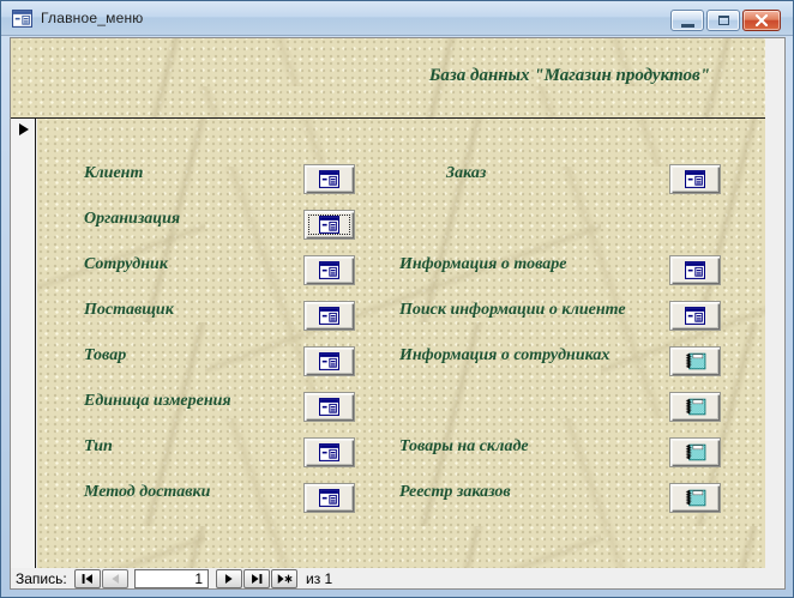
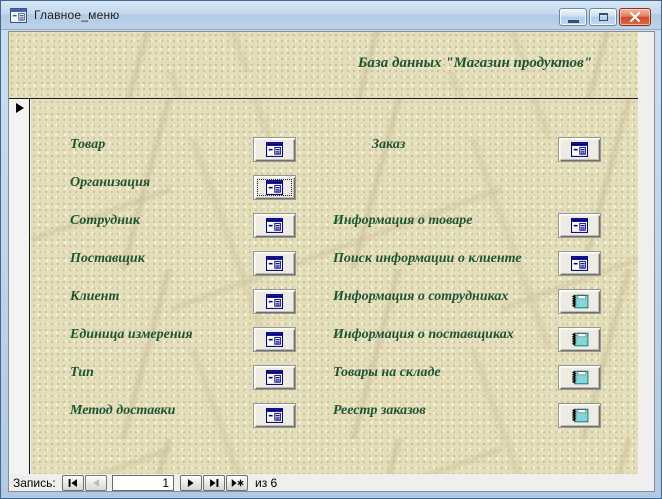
  Главное_меню
  База данных "Магазин продуктов"
- Клиент
+ Товар
  Организация
  Сотрудник
  Поставщик
- Товар
+ Клиент
  Единица измерения
  Тип
  Метод доставки
  Заказ
  Информация о товаре
  Поиск информации о клиенте
  Информация о сотрудниках
+ Информация о поставщиках
  Товары на складе
  Реестр заказов
  Запись:
  1
- из 1
+ из 6
